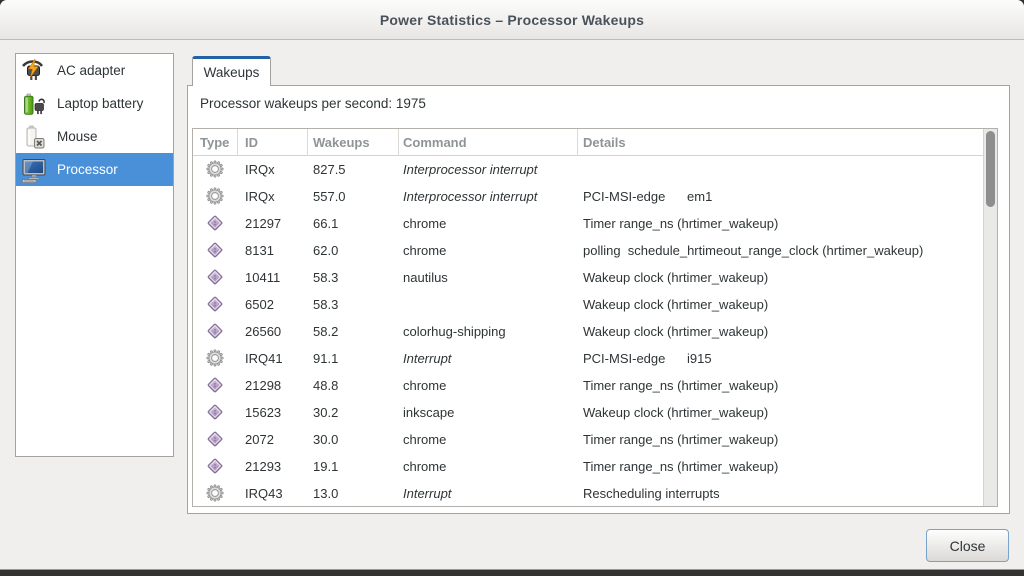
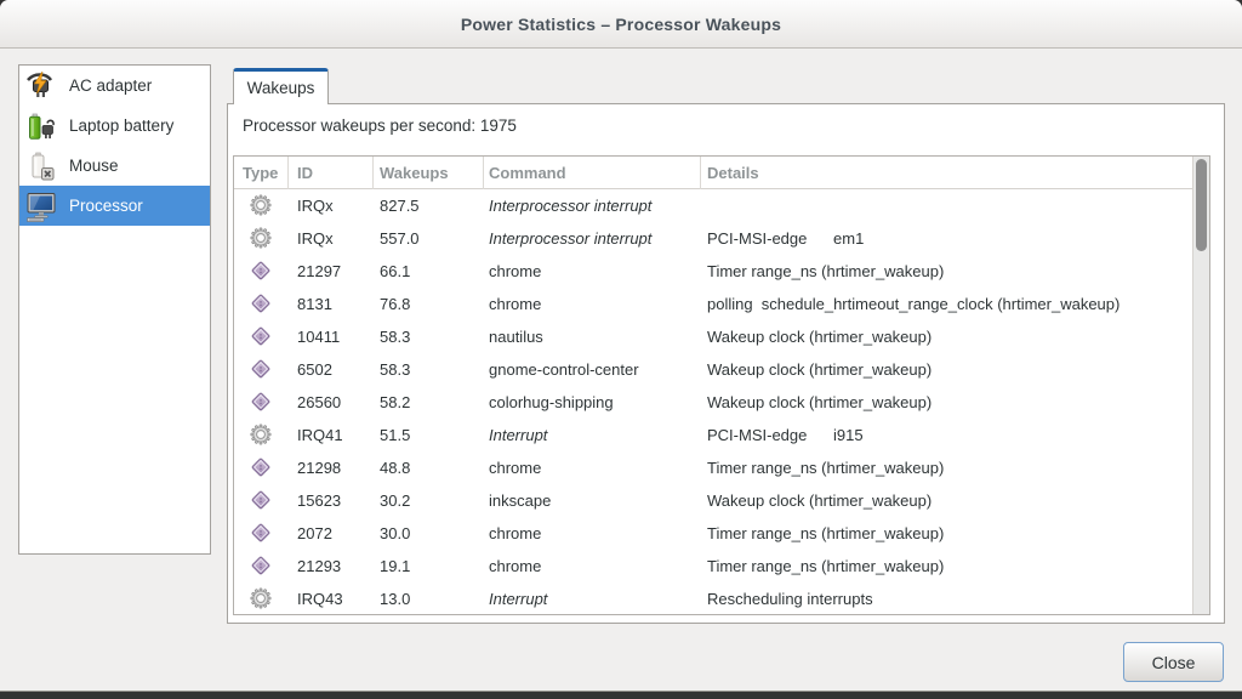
  Power Statistics – Processor Wakeups
  AC adapter
  Laptop battery
  Mouse
  Processor
  Wakeups
  Processor wakeups per second: 1975
  Type
  ID
  Wakeups
  Command
  Details
  IRQx
  827.5
  Interprocessor interrupt
  IRQx
  557.0
  Interprocessor interrupt
  PCI-MSI-edge em1
  21297
  66.1
  chrome
  Timer range_ns (hrtimer_wakeup)
  8131
- 62.0
+ 76.8
  chrome
  polling schedule_hrtimeout_range_clock (hrtimer_wakeup)
  10411
  58.3
  nautilus
  Wakeup clock (hrtimer_wakeup)
  6502
  58.3
+ gnome-control-center
  Wakeup clock (hrtimer_wakeup)
  26560
  58.2
  colorhug-shipping
  Wakeup clock (hrtimer_wakeup)
  IRQ41
- 91.1
+ 51.5
  Interrupt
  PCI-MSI-edge i915
  21298
  48.8
  chrome
  Timer range_ns (hrtimer_wakeup)
  15623
  30.2
  inkscape
  Wakeup clock (hrtimer_wakeup)
  2072
  30.0
  chrome
  Timer range_ns (hrtimer_wakeup)
  21293
  19.1
  chrome
  Timer range_ns (hrtimer_wakeup)
  IRQ43
  13.0
  Interrupt
  Rescheduling interrupts
  Close
